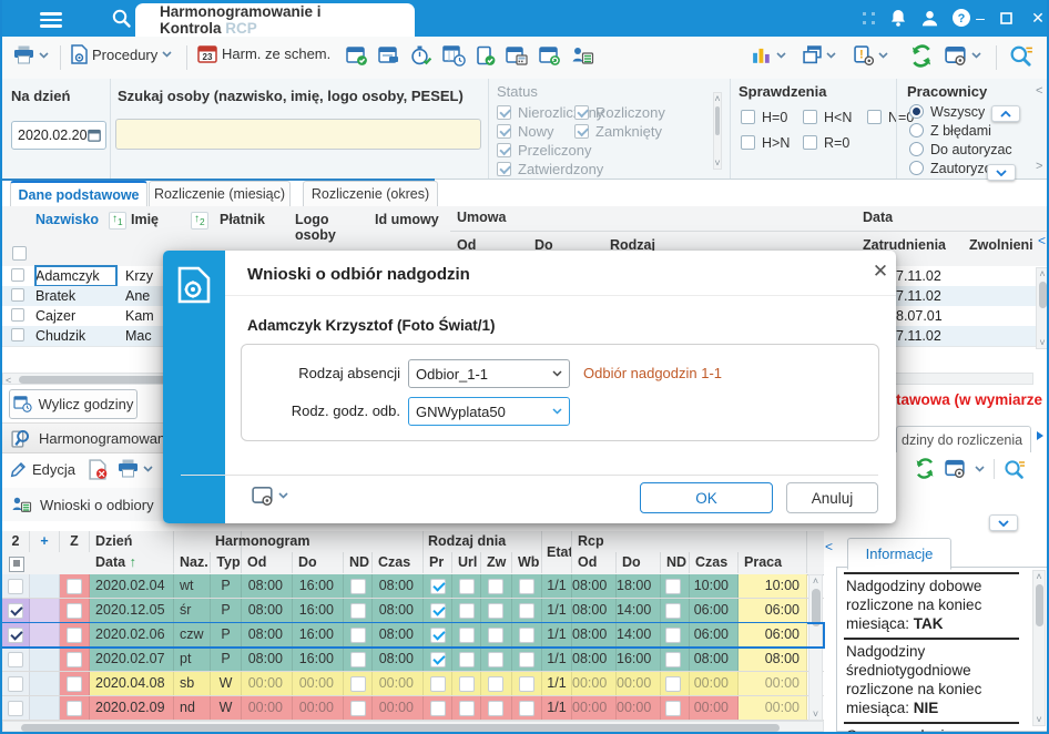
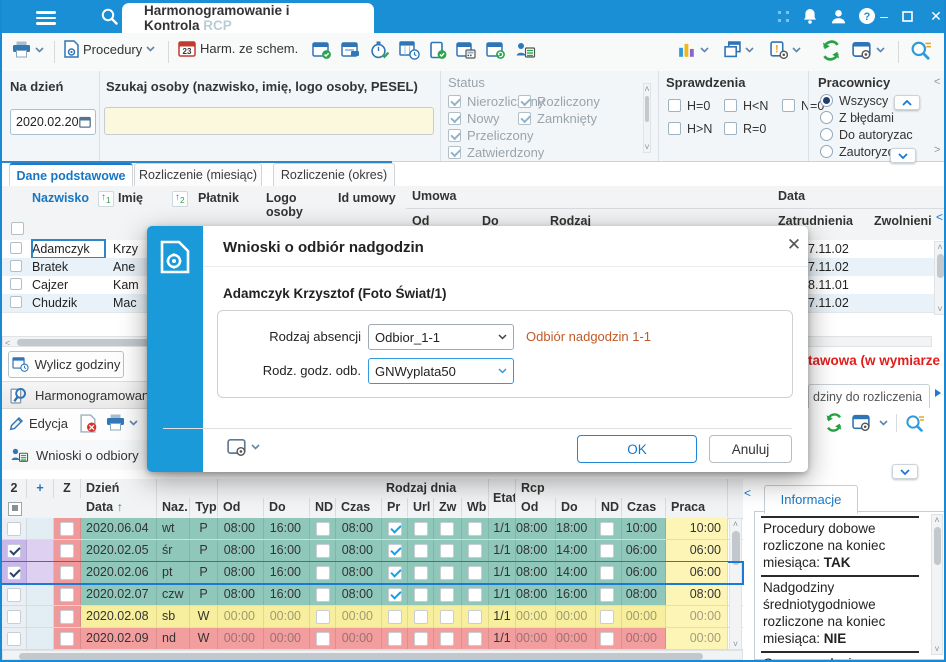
  Harmonogramowanie i Kontrola RCP
  ?
  –
  ✕
  Procedury
  23
  Harm. ze schem.
  !
  Na dzień
  2020.02.20
  Szukaj osoby (nazwisko, imię, logo osoby, PESEL)
  Status
  Nierozlicny
  Nowy
  Przeliczony
  Zatwierdzony
  Rozliczony
  Zamknięty
  ˄
  ˅
  Sprawdzenia
  H=0
  H<N
  N=0
  H>N
  R=0
  Pracownicy
  <
  Wszyscy
  Z błędami
  Do autoryzac
  Zautoryz
  >
  Dane podstawowe
  Rozliczenie (miesiąc)
  Rozliczenie (okres)
  Nazwisko
  ↑1
  Imię
  ↑2
  Płatnik
  Logo osoby
  Id umowy
  Umowa
  Od
  Do
  Rodzaj
  Data
  Zatrudnienia
  Zwolnieni
  <
  Adamczyk
  Krzy
  7.11.02
  Bratek
  Ane
  7.11.02
  Cajzer
  Kam
- 8.07.01
+ 8.11.01
  Chudzik
  Mac
  7.11.02
  ˄
  ˅
  <
  Wylicz godziny
  Harmonogramowan
  Edycja
  ✕
  Wnioski o odbiory
  tawowa (w wymiarze
  dziny do rozliczenia
  2
  +
  Z
  Dzień
- Harmonogram
  Rodzaj dnia
  Etat
  Rcp
  Data ↑
  Naz.
  Typ
  Od
  Do
  ND
  Czas
  Pr
  Url
  Zw
  Wb
  Od
  Do
  ND
  Czas
  Praca
- 2020.02.04
+ 2020.06.04
  wt
  P
  08:00
  16:00
  08:00
  1/1
  08:00
  18:00
  10:00
  10:00
- 2020.12.05
+ 2020.02.05
  śr
  P
  08:00
  16:00
  08:00
  1/1
  08:00
  14:00
  06:00
  06:00
  2020.02.06
- czw
+ pt
  P
  08:00
  16:00
  08:00
  1/1
  08:00
  14:00
  06:00
  06:00
  2020.02.07
- pt
+ czw
  P
  08:00
  16:00
  08:00
  1/1
  08:00
  16:00
  08:00
  08:00
- 2020.04.08
+ 2020.02.08
  sb
  W
  00:00
  00:00
  00:00
  1/1
  00:00
  00:00
  00:00
  00:00
  2020.02.09
  nd
  W
  00:00
  00:00
  00:00
  1/1
  00:00
  00:00
  00:00
  00:00
  ˄
  ˅
  <
  Informacje
- Nadgodziny dobowe rozliczone na koniec miesiąca: TAK
+ Procedury dobowe rozliczone na koniec miesiąca: TAK
  Nadgodziny średniotygodniowe rozliczone na koniec miesiąca: NIE
  ˄
  ˅
  Wnioski o odbiór nadgodzin
  ✕
  Adamczyk Krzysztof (Foto Świat/1)
  Rodzaj absencji
  Odbior_1-1
  Odbiór nadgodzin 1-1
  Rodz. godz. odb.
  GNWyplata50
  OK
  Anuluj
